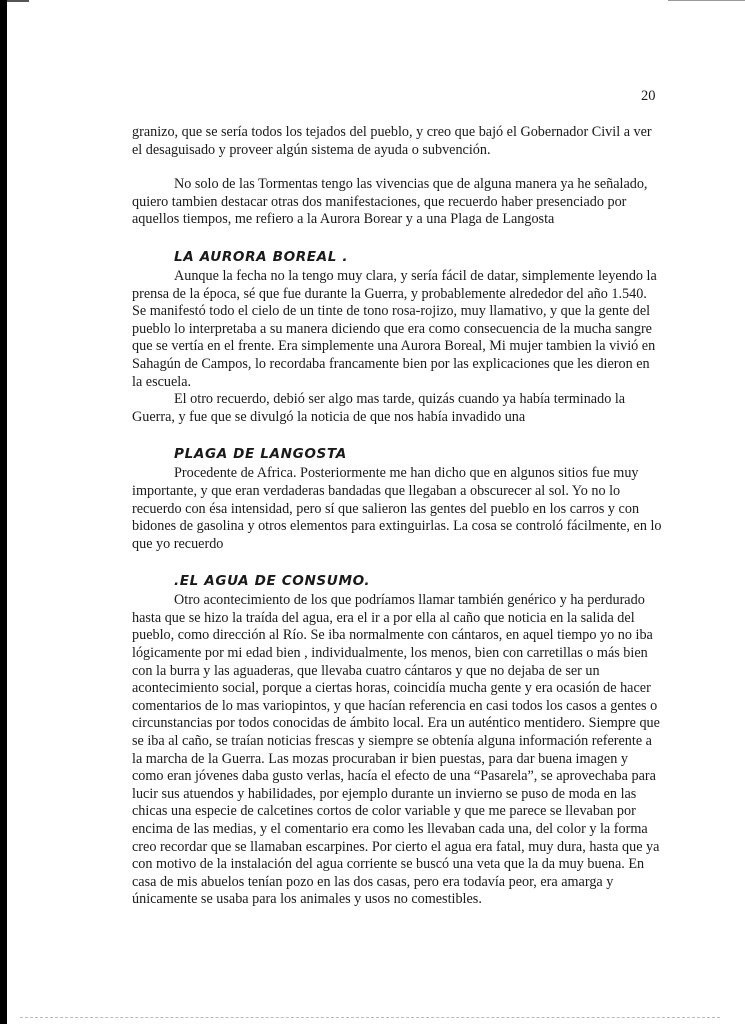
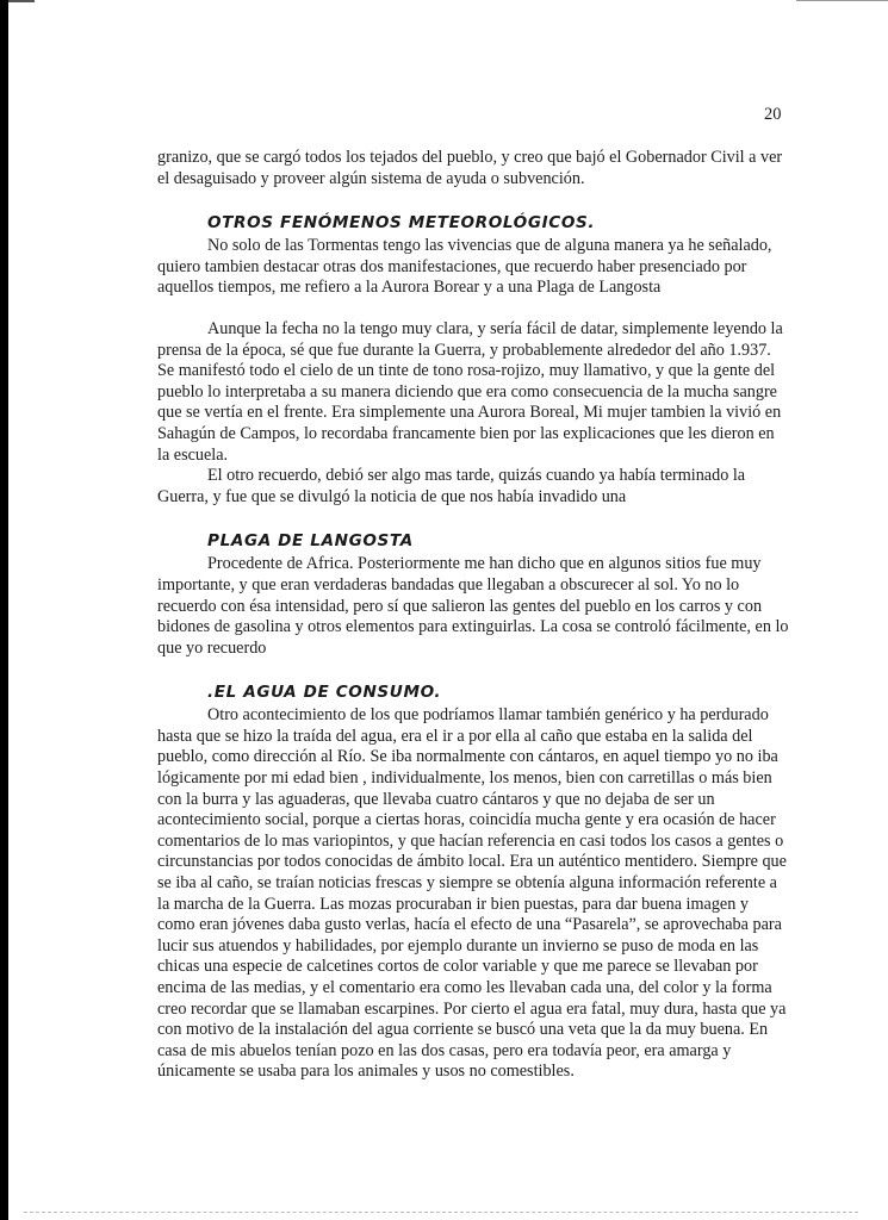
  20
- granizo, que se sería todos los tejados del pueblo, y creo que bajó el Gobernador Civil a ver el desaguisado y proveer algún sistema de ayuda o subvención.
+ granizo, que se cargó todos los tejados del pueblo, y creo que bajó el Gobernador Civil a ver el desaguisado y proveer algún sistema de ayuda o subvención.
+ OTROS FENÓMENOS METEOROLÓGICOS.
  No solo de las Tormentas tengo las vivencias que de alguna manera ya he señalado, quiero tambien destacar otras dos manifestaciones, que recuerdo haber presenciado por aquellos tiempos, me refiero a la Aurora Borear y a una Plaga de Langosta
- LA AURORA BOREAL .
- Aunque la fecha no la tengo muy clara, y sería fácil de datar, simplemente leyendo la prensa de la época, sé que fue durante la Guerra, y probablemente alrededor del año 1.540. Se manifestó todo el cielo de un tinte de tono rosa-rojizo, muy llamativo, y que la gente del pueblo lo interpretaba a su manera diciendo que era como consecuencia de la mucha sangre que se vertía en el frente. Era simplemente una Aurora Boreal, Mi mujer tambien la vivió en Sahagún de Campos, lo recordaba francamente bien por las explicaciones que les dieron en la escuela.
+ Aunque la fecha no la tengo muy clara, y sería fácil de datar, simplemente leyendo la prensa de la época, sé que fue durante la Guerra, y probablemente alrededor del año 1.937. Se manifestó todo el cielo de un tinte de tono rosa-rojizo, muy llamativo, y que la gente del pueblo lo interpretaba a su manera diciendo que era como consecuencia de la mucha sangre que se vertía en el frente. Era simplemente una Aurora Boreal, Mi mujer tambien la vivió en Sahagún de Campos, lo recordaba francamente bien por las explicaciones que les dieron en la escuela.
  El otro recuerdo, debió ser algo mas tarde, quizás cuando ya había terminado la Guerra, y fue que se divulgó la noticia de que nos había invadido una
  PLAGA DE LANGOSTA
  Procedente de Africa. Posteriormente me han dicho que en algunos sitios fue muy importante, y que eran verdaderas bandadas que llegaban a obscurecer al sol. Yo no lo recuerdo con ésa intensidad, pero sí que salieron las gentes del pueblo en los carros y con bidones de gasolina y otros elementos para extinguirlas. La cosa se controló fácilmente, en lo que yo recuerdo
  .EL AGUA DE CONSUMO.
- Otro acontecimiento de los que podríamos llamar también genérico y ha perdurado hasta que se hizo la traída del agua, era el ir a por ella al caño que noticia en la salida del pueblo, como dirección al Río. Se iba normalmente con cántaros, en aquel tiempo yo no iba lógicamente por mi edad bien , individualmente, los menos, bien con carretillas o más bien con la burra y las aguaderas, que llevaba cuatro cántaros y que no dejaba de ser un acontecimiento social, porque a ciertas horas, coincidía mucha gente y era ocasión de hacer comentarios de lo mas variopintos, y que hacían referencia en casi todos los casos a gentes o circunstancias por todos conocidas de ámbito local. Era un auténtico mentidero. Siempre que se iba al caño, se traían noticias frescas y siempre se obtenía alguna información referente a la marcha de la Guerra. Las mozas procuraban ir bien puestas, para dar buena imagen y como eran jóvenes daba gusto verlas, hacía el efecto de una “Pasarela”, se aprovechaba para lucir sus atuendos y habilidades, por ejemplo durante un invierno se puso de moda en las chicas una especie de calcetines cortos de color variable y que me parece se llevaban por encima de las medias, y el comentario era como les llevaban cada una, del color y la forma creo recordar que se llamaban escarpines. Por cierto el agua era fatal, muy dura, hasta que ya con motivo de la instalación del agua corriente se buscó una veta que la da muy buena. En casa de mis abuelos tenían pozo en las dos casas, pero era todavía peor, era amarga y únicamente se usaba para los animales y usos no comestibles.
+ Otro acontecimiento de los que podríamos llamar también genérico y ha perdurado hasta que se hizo la traída del agua, era el ir a por ella al caño que estaba en la salida del pueblo, como dirección al Río. Se iba normalmente con cántaros, en aquel tiempo yo no iba lógicamente por mi edad bien , individualmente, los menos, bien con carretillas o más bien con la burra y las aguaderas, que llevaba cuatro cántaros y que no dejaba de ser un acontecimiento social, porque a ciertas horas, coincidía mucha gente y era ocasión de hacer comentarios de lo mas variopintos, y que hacían referencia en casi todos los casos a gentes o circunstancias por todos conocidas de ámbito local. Era un auténtico mentidero. Siempre que se iba al caño, se traían noticias frescas y siempre se obtenía alguna información referente a la marcha de la Guerra. Las mozas procuraban ir bien puestas, para dar buena imagen y como eran jóvenes daba gusto verlas, hacía el efecto de una “Pasarela”, se aprovechaba para lucir sus atuendos y habilidades, por ejemplo durante un invierno se puso de moda en las chicas una especie de calcetines cortos de color variable y que me parece se llevaban por encima de las medias, y el comentario era como les llevaban cada una, del color y la forma creo recordar que se llamaban escarpines. Por cierto el agua era fatal, muy dura, hasta que ya con motivo de la instalación del agua corriente se buscó una veta que la da muy buena. En casa de mis abuelos tenían pozo en las dos casas, pero era todavía peor, era amarga y únicamente se usaba para los animales y usos no comestibles.
